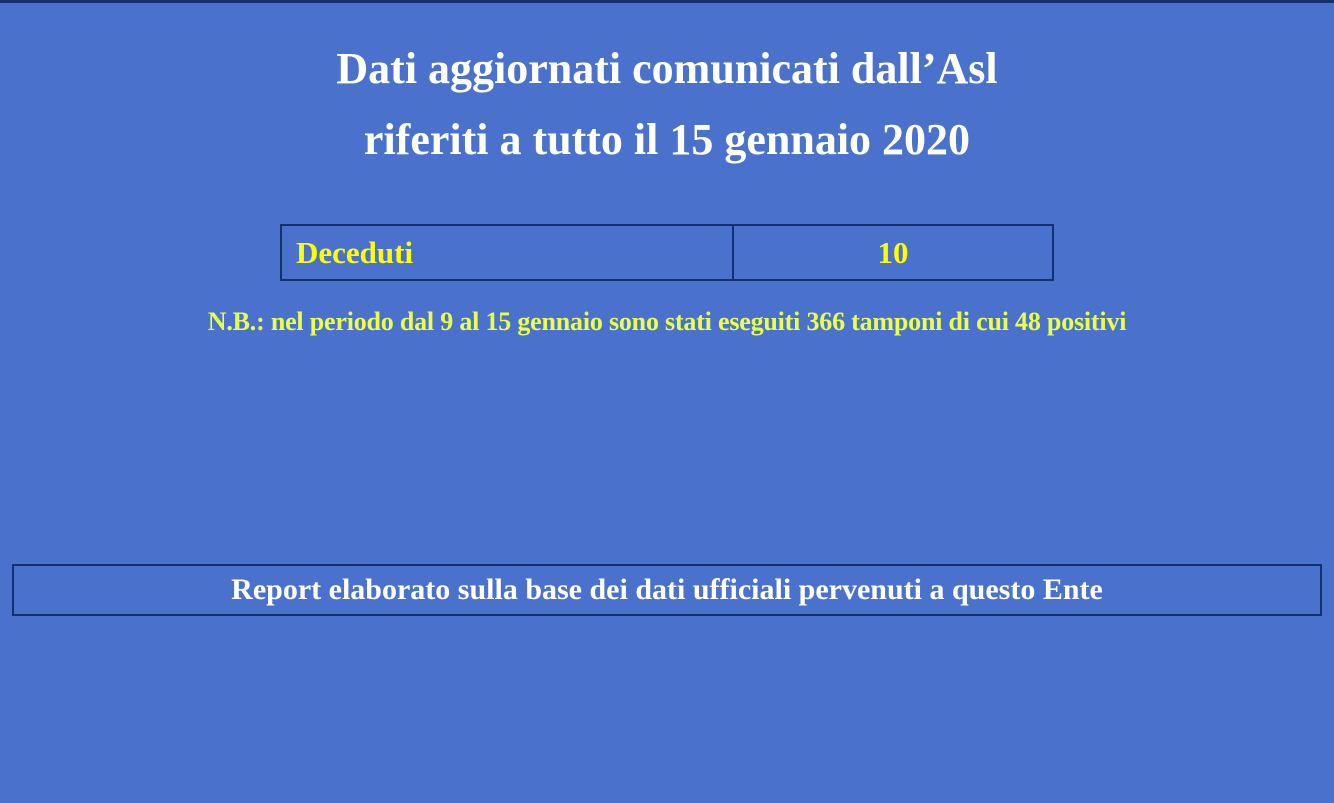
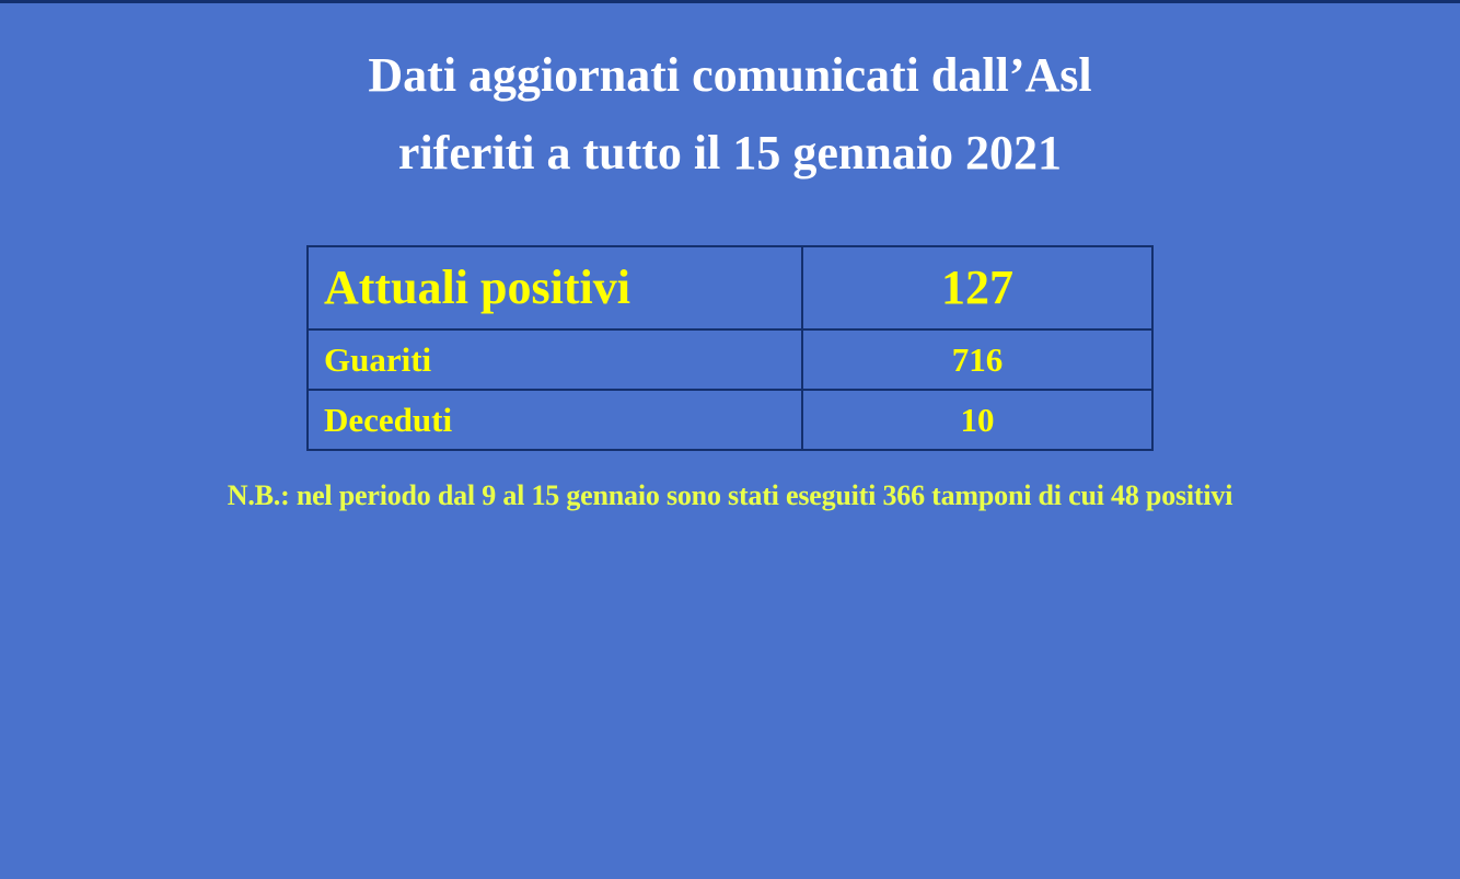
  Dati aggiornati comunicati dall’Asl
- riferiti a tutto il 15 gennaio 2020
+ riferiti a tutto il 15 gennaio 2021
+ Attuali positivi	127
+ Guariti	716
  Deceduti	10
  N.B.: nel periodo dal 9 al 15 gennaio sono stati eseguiti 366 tamponi di cui 48 positivi
- Report elaborato sulla base dei dati ufficiali pervenuti a questo Ente
